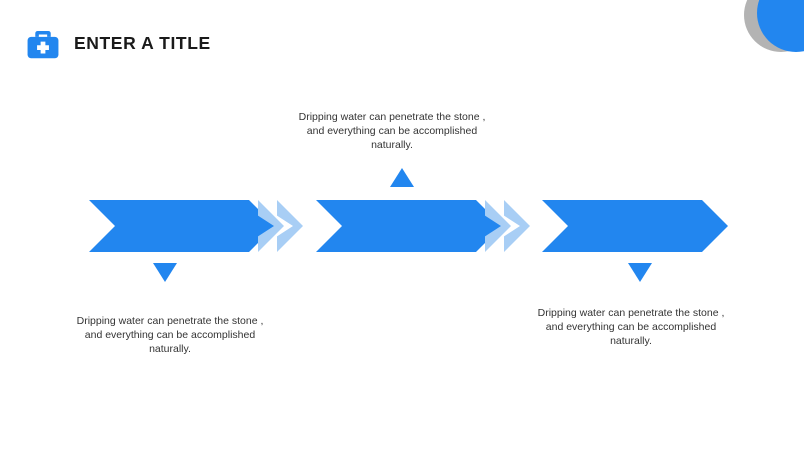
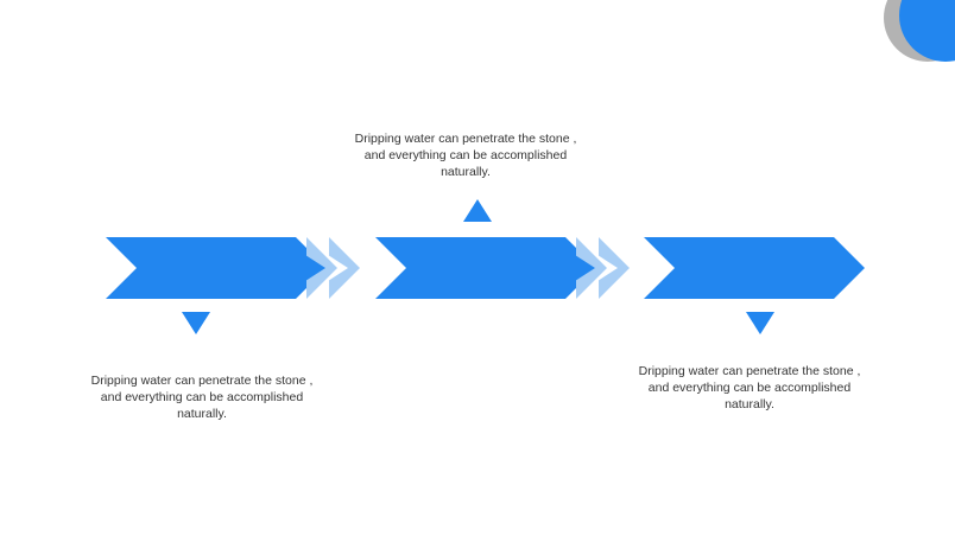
- ENTER A TITLE
  Dripping water can penetrate the stone , and everything can be accomplished naturally.
  Dripping water can penetrate the stone , and everything can be accomplished naturally.
  Dripping water can penetrate the stone , and everything can be accomplished naturally.
